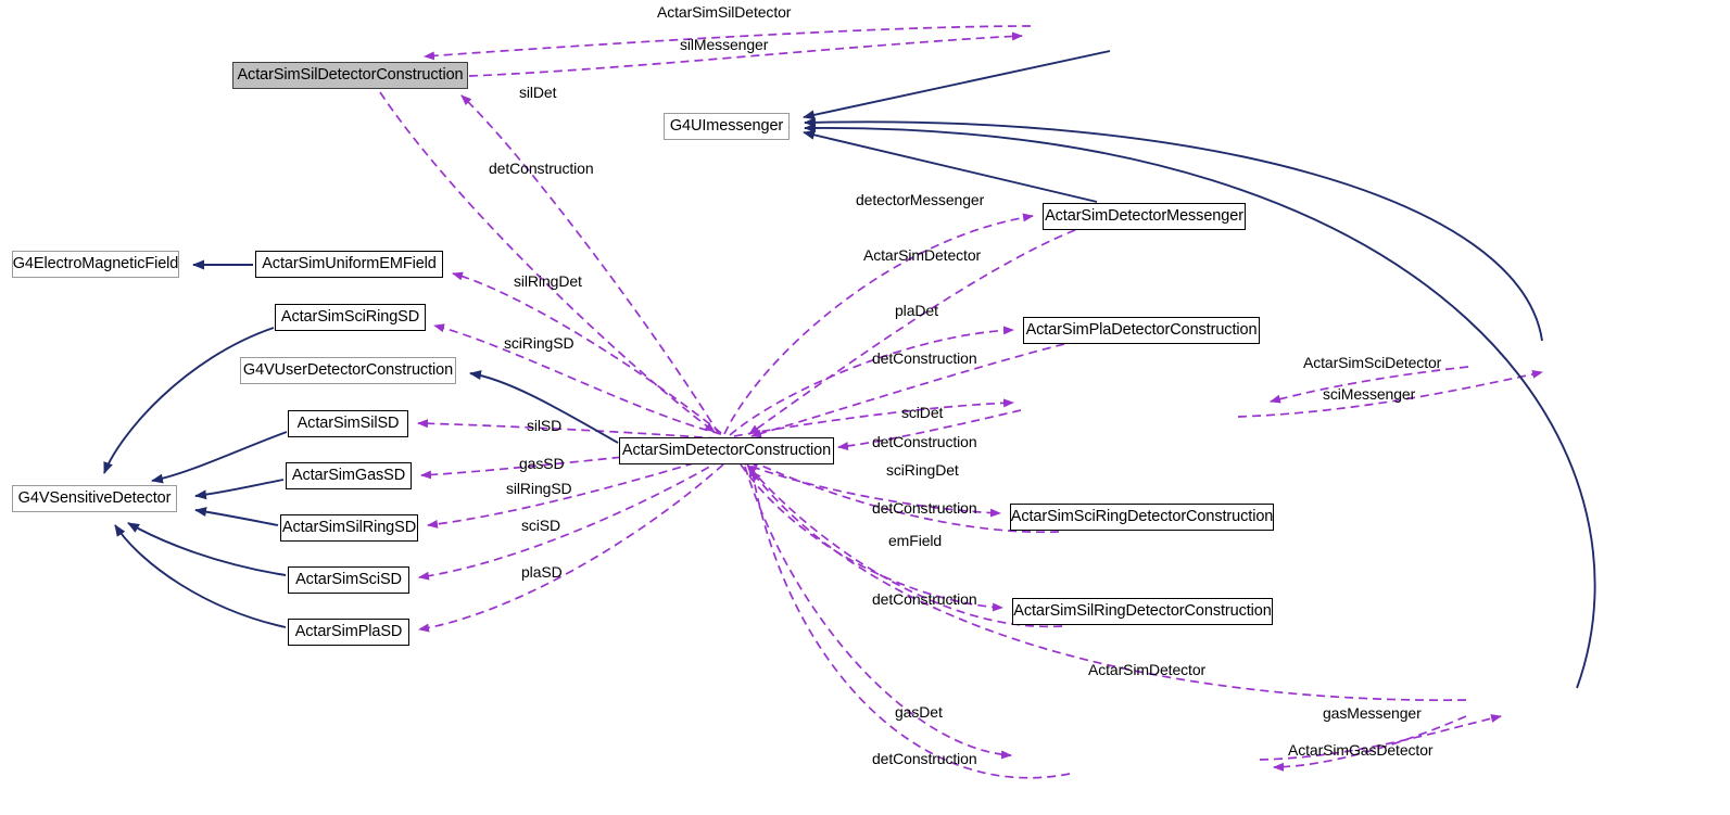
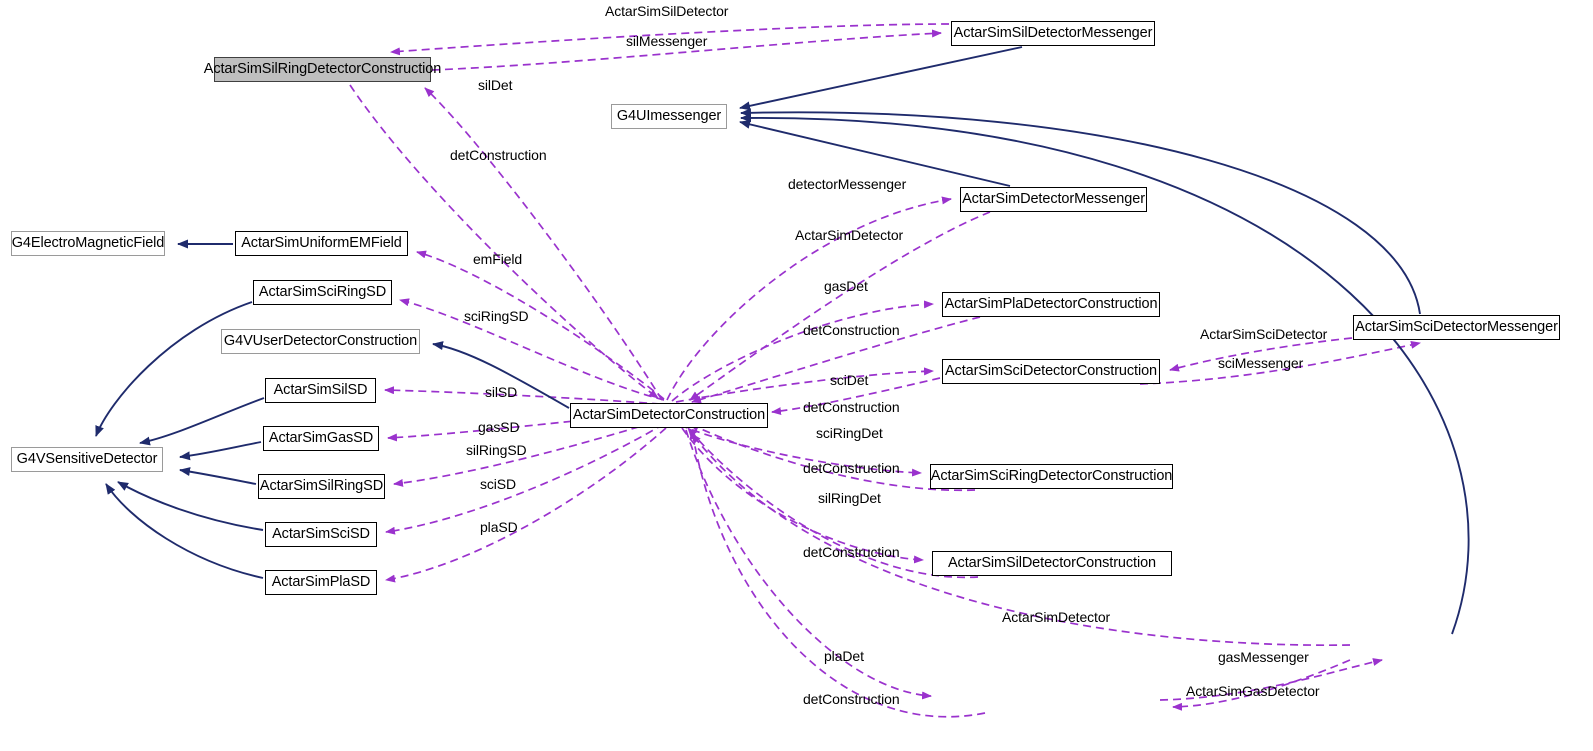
- ActarSimSilDetectorConstruction
+ ActarSimSilRingDetectorConstruction
+ ActarSimSilDetectorMessenger
  G4UImessenger
  ActarSimDetectorMessenger
  G4ElectroMagneticField
  ActarSimUniformEMField
  ActarSimSciRingSD
  G4VUserDetectorConstruction
  ActarSimSilSD
  G4VSensitiveDetector
  ActarSimGasSD
  ActarSimSilRingSD
  ActarSimSciSD
  ActarSimPlaSD
  ActarSimDetectorConstruction
  ActarSimPlaDetectorConstruction
+ ActarSimSciDetectorConstruction
  ActarSimSciRingDetectorConstruction
- ActarSimSilRingDetectorConstruction
+ ActarSimSilDetectorConstruction
+ ActarSimSciDetectorMessenger
  ActarSimSilDetector
  silMessenger
  silDet
  detConstruction
  detectorMessenger
  ActarSimDetector
- silRingDet
+ emField
- plaDet
+ gasDet
  sciRingSD
  detConstruction
  sciDet
  ActarSimSciDetector
  sciMessenger
  silSD
  detConstruction
  gasSD
  sciRingDet
  silRingSD
  detConstruction
  sciSD
- emField
+ silRingDet
  plaSD
  detConstruction
  ActarSimDetector
  gasMessenger
- gasDet
+ plaDet
  ActarSimGasDetector
  detConstruction
